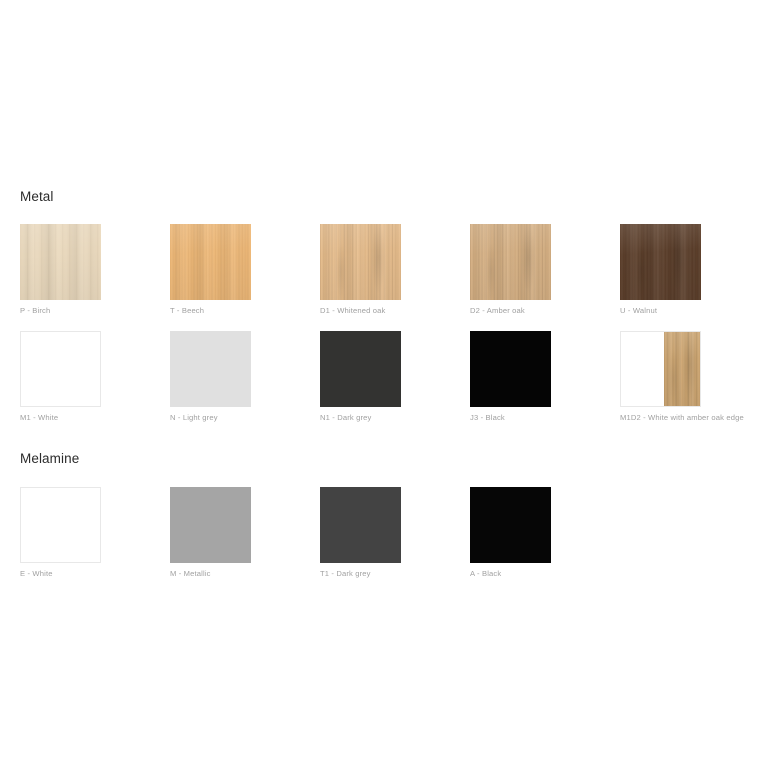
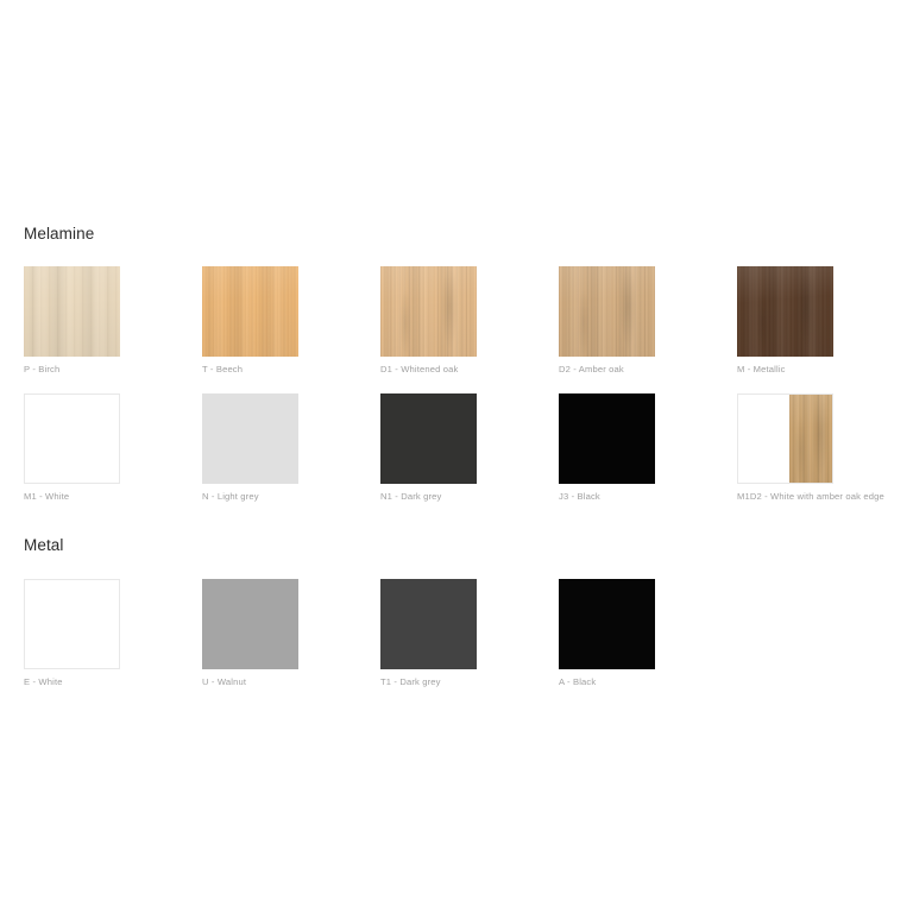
- Metal
+ Melamine
  P - Birch
  T - Beech
  D1 - Whitened oak
  D2 - Amber oak
- U - Walnut
+ M - Metallic
  M1 - White
  N - Light grey
  N1 - Dark grey
  J3 - Black
  M1D2 - White with amber oak edge
- Melamine
+ Metal
  E - White
- M - Metallic
+ U - Walnut
  T1 - Dark grey
  A - Black
